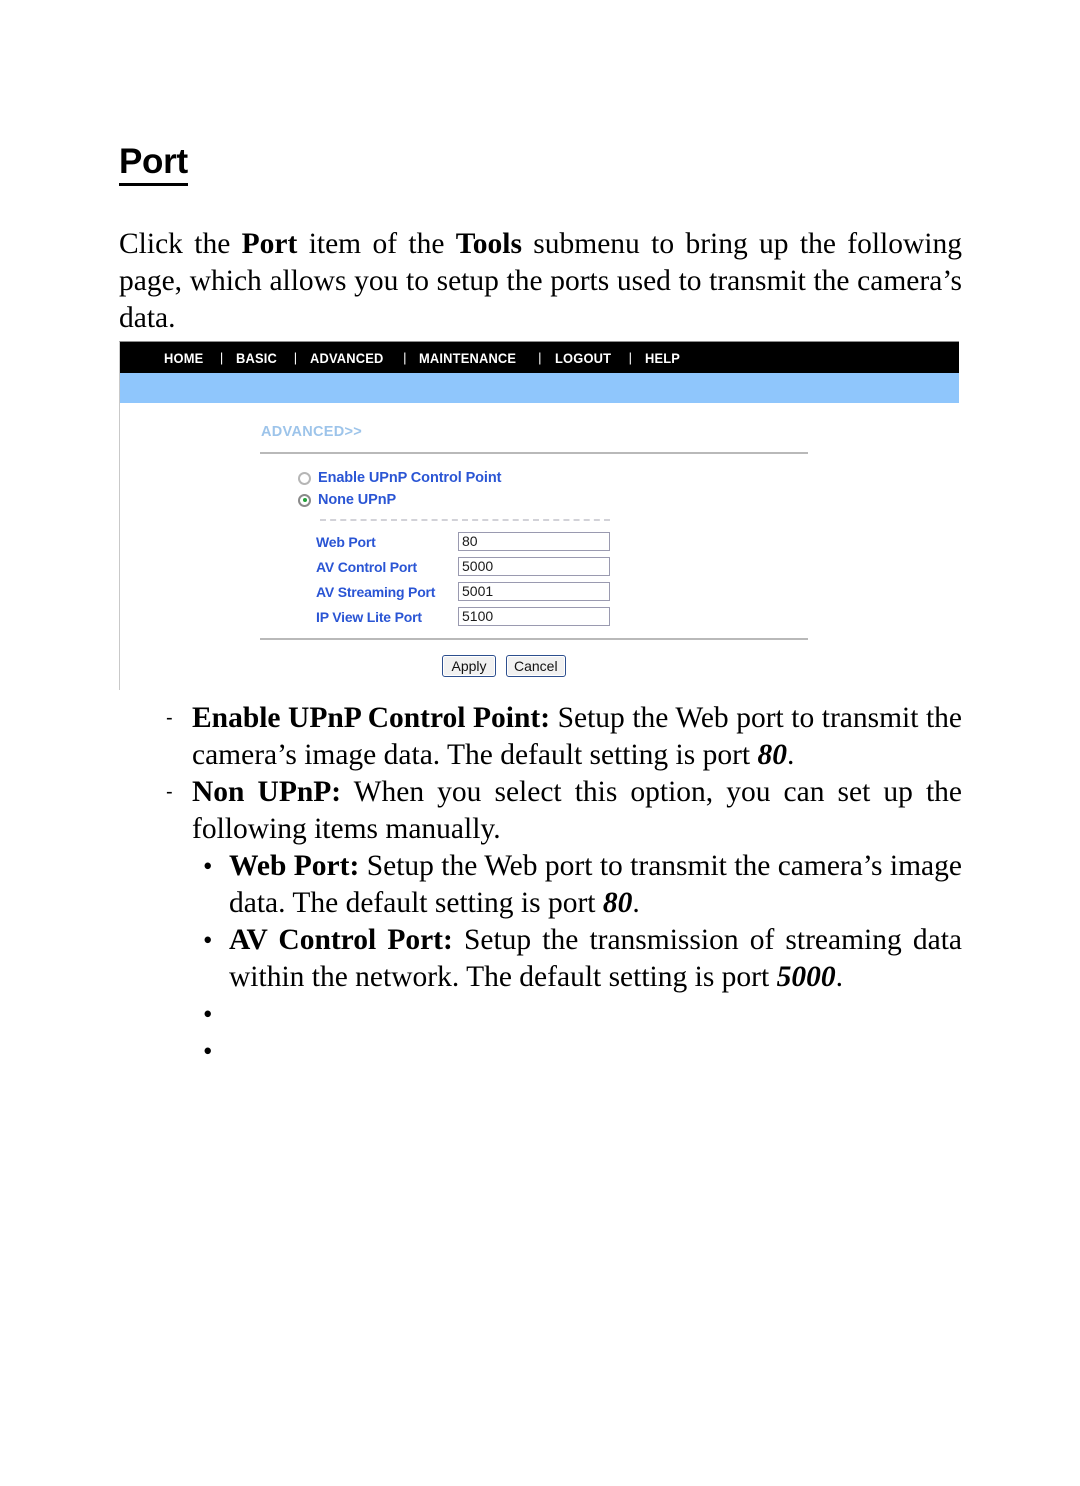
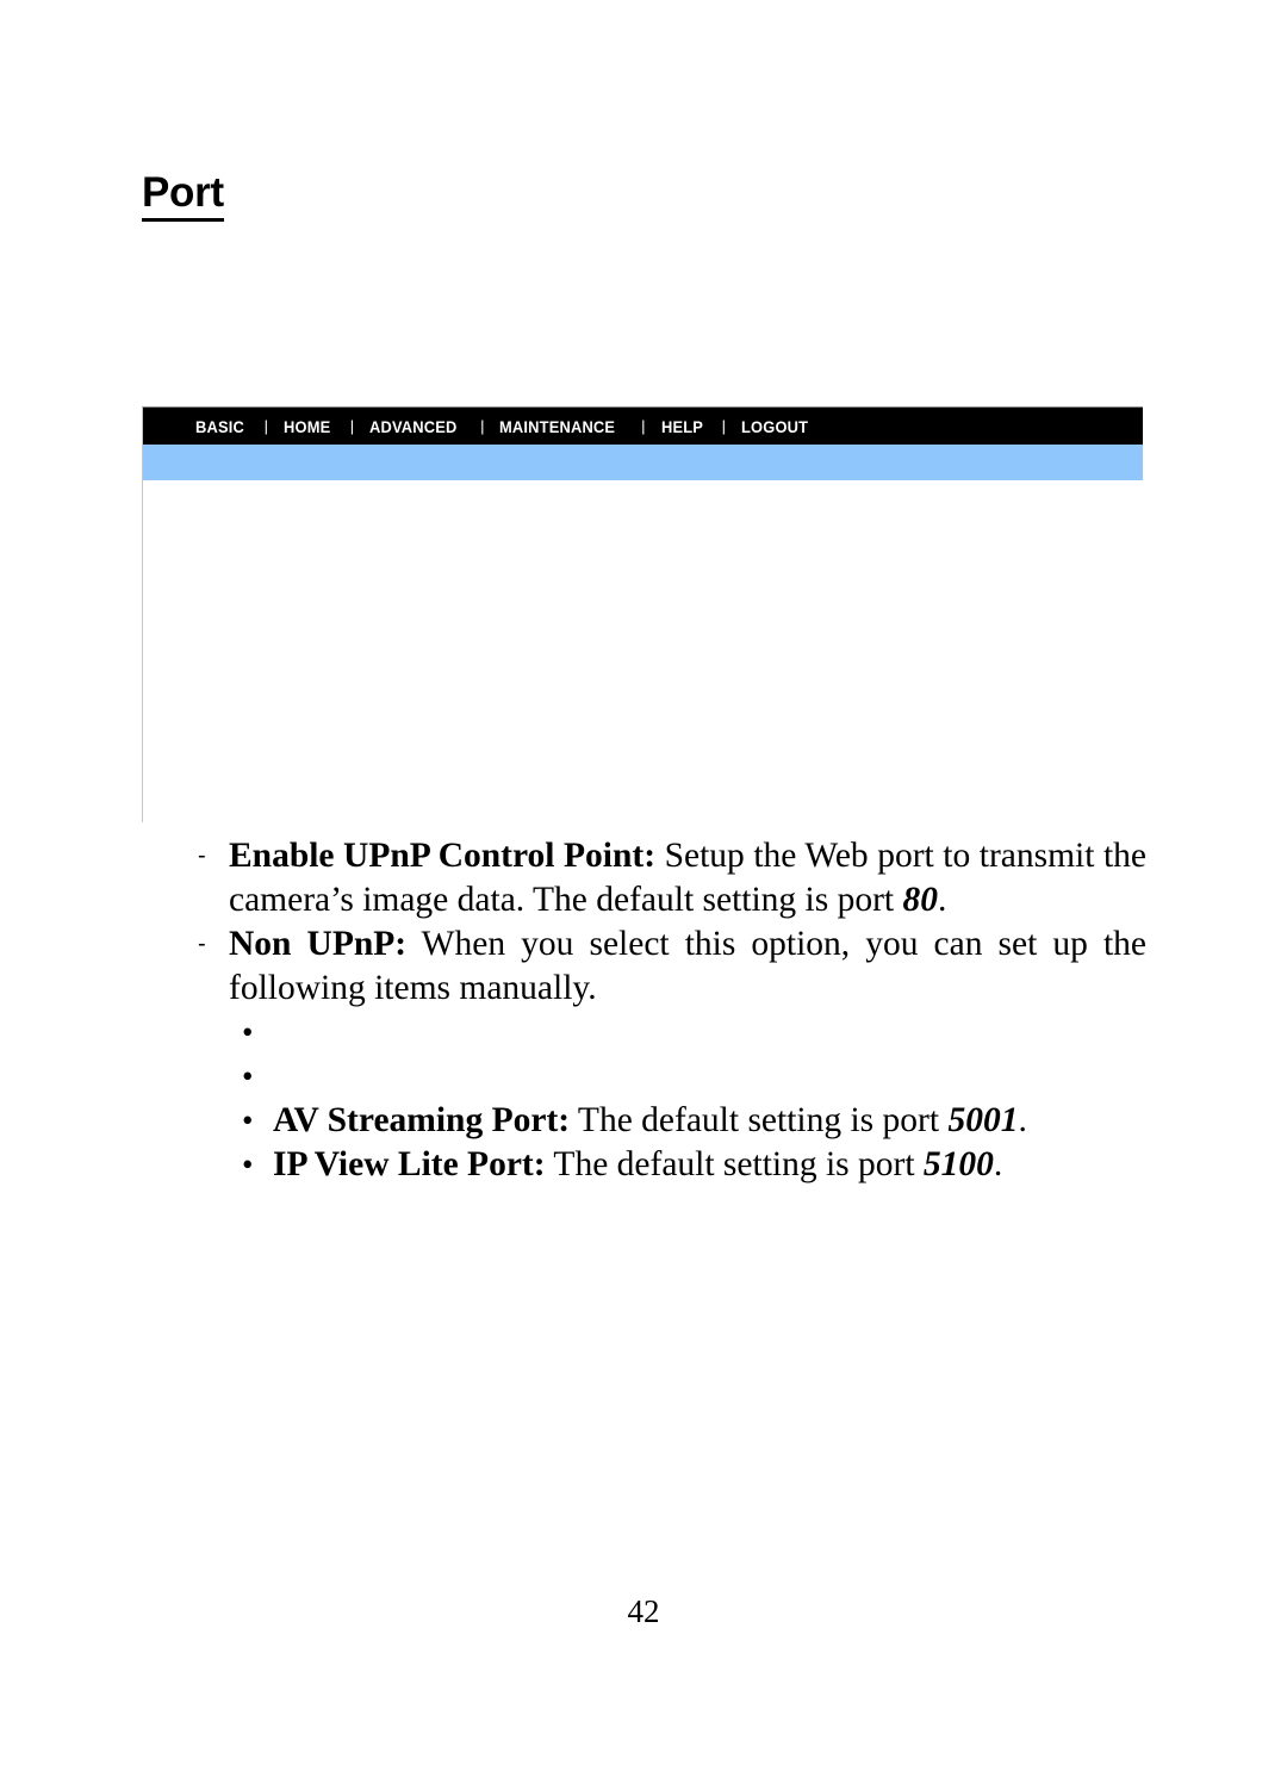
  Port
- Click the Port item of the Tools submenu to bring up the following page, which allows you to setup the ports used to transmit the camera’s data.
- HOME
+ BASIC
  |
- BASIC
+ HOME
  |
  ADVANCED
  |
  MAINTENANCE
  |
- LOGOUT
+ HELP
  |
- HELP
+ LOGOUT
- ADVANCED>>
- Enable UPnP Control Point
- None UPnP
- Web Port
- 80
- AV Control Port
- 5000
- AV Streaming Port
- 5001
- IP View Lite Port
- 5100
- Apply
- Cancel
  -
  Enable UPnP Control Point: Setup the Web port to transmit the camera’s image data. The default setting is port 80.
  -
  Non UPnP: When you select this option, you can set up the following items manually.
  •
- Web Port: Setup the Web port to transmit the camera’s image data. The default setting is port 80.
  •
- AV Control Port: Setup the transmission of streaming data within the network. The default setting is port 5000.
  •
+ AV Streaming Port: The default setting is port 5001.
  •
+ IP View Lite Port: The default setting is port 5100.
+ 42
